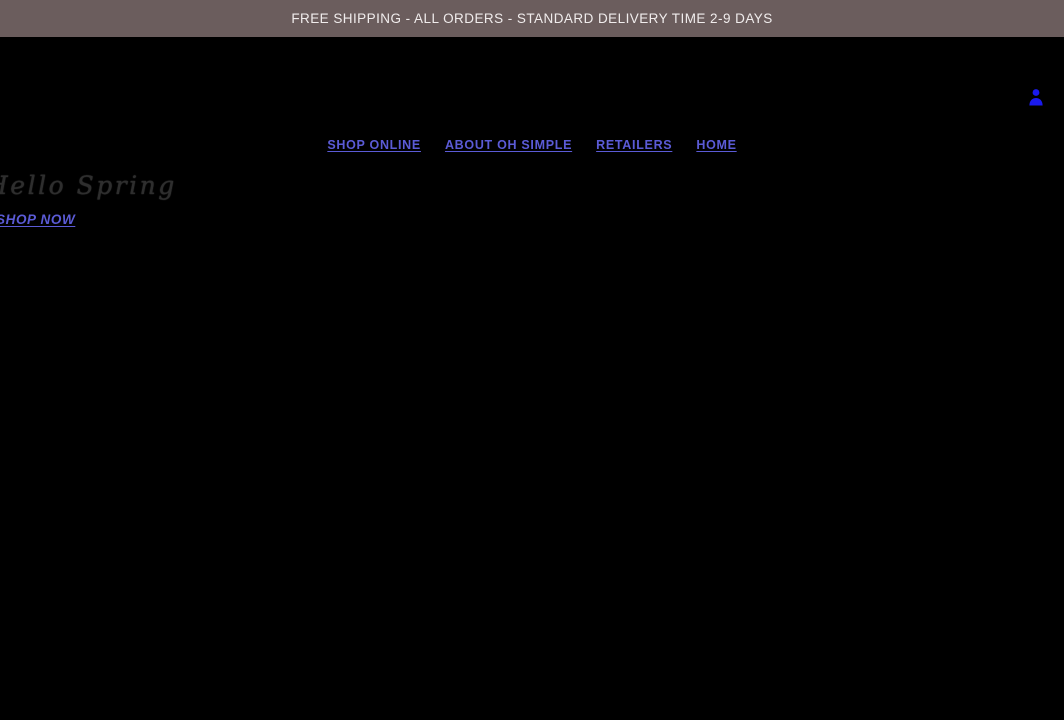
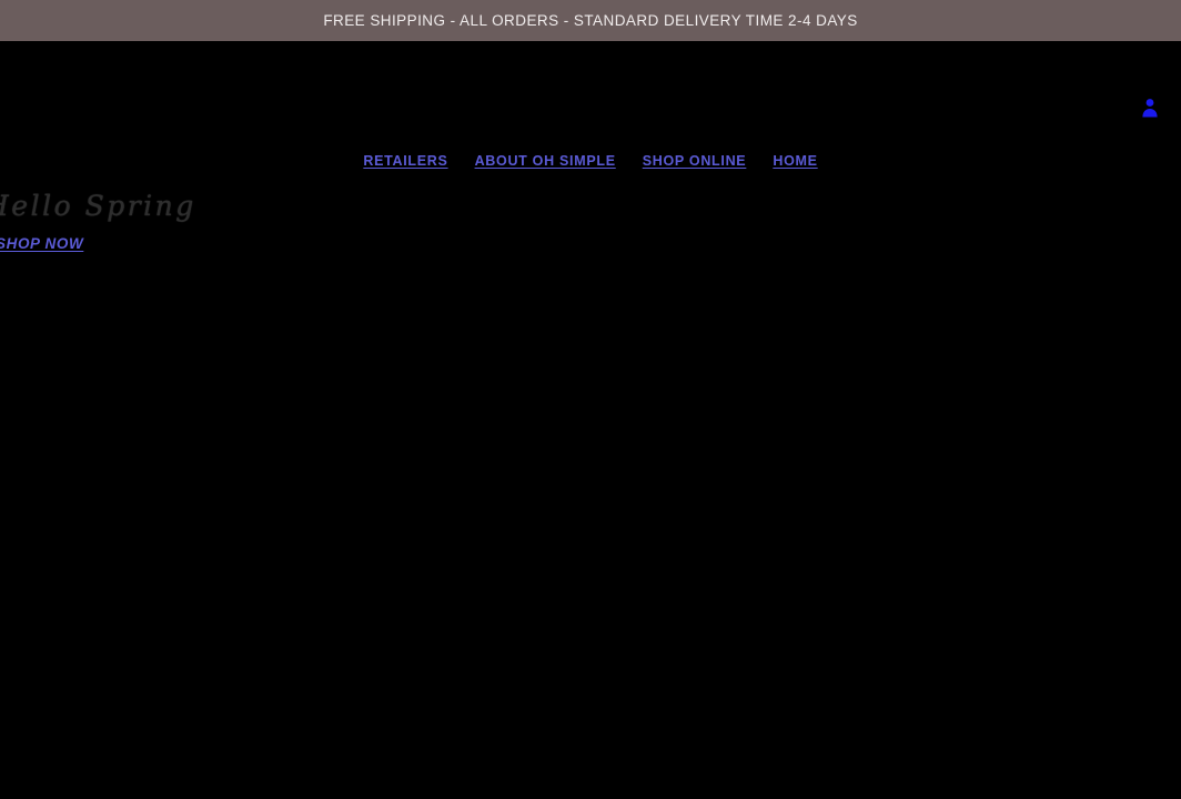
- FREE SHIPPING - ALL ORDERS - STANDARD DELIVERY TIME 2-9 DAYS
+ FREE SHIPPING - ALL ORDERS - STANDARD DELIVERY TIME 2-4 DAYS
- SHOP ONLINE
+ RETAILERS
  ABOUT OH SIMPLE
- RETAILERS
+ SHOP ONLINE
  HOME
  ello Spring
  SHOP NOW
